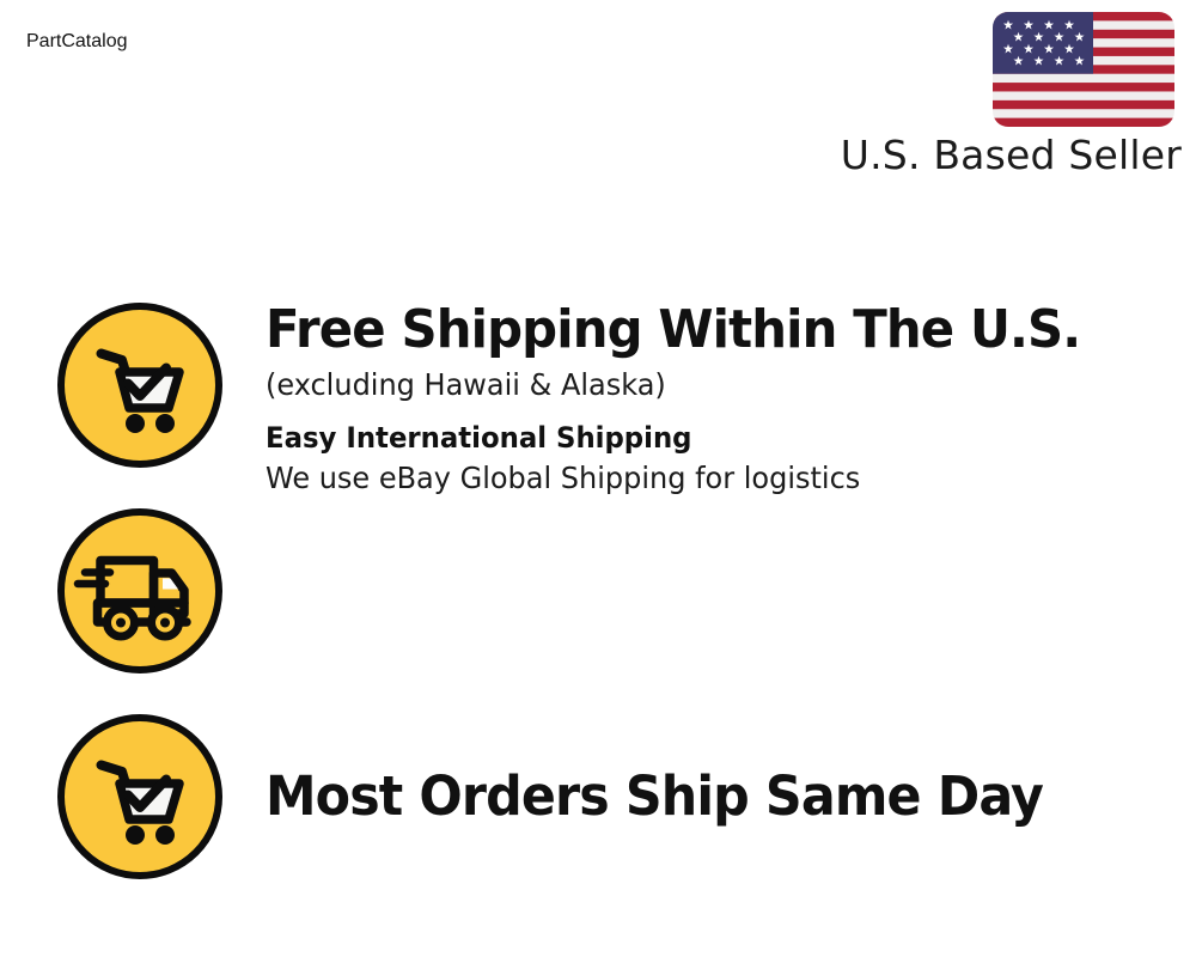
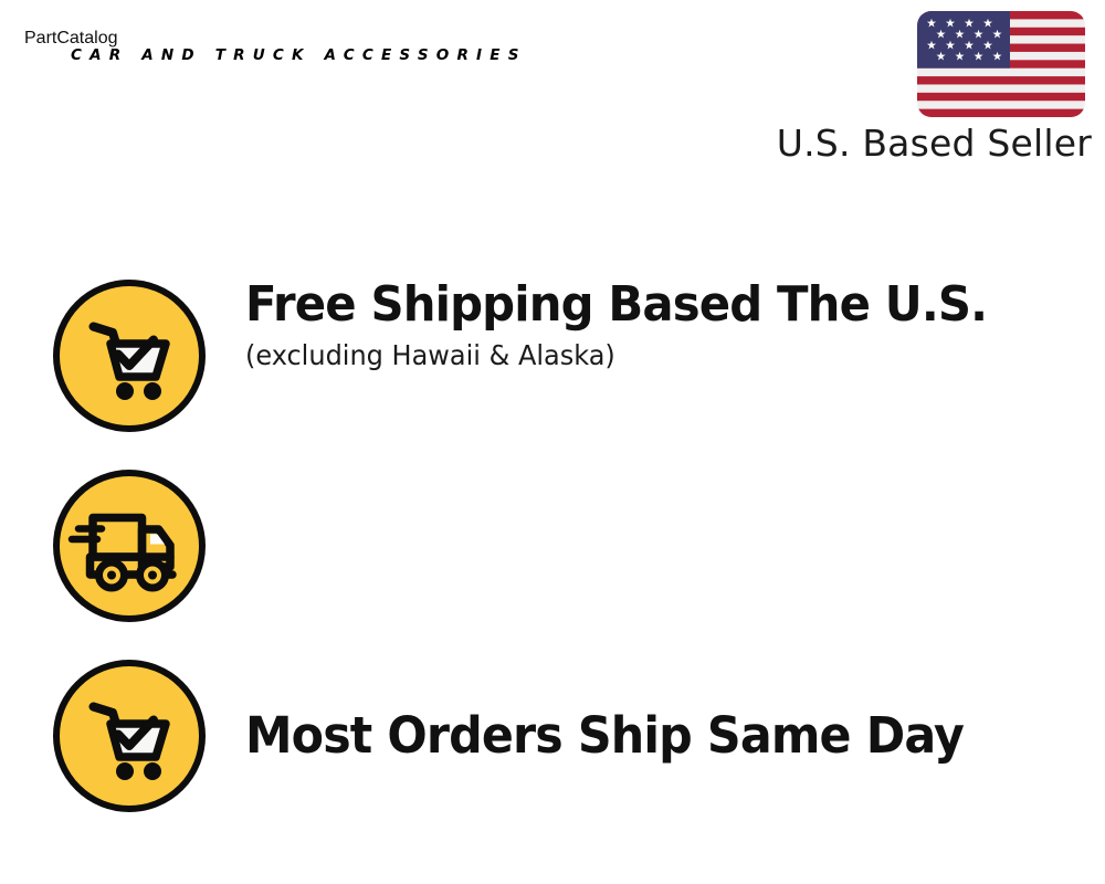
  PartCatalog
+ CAR AND TRUCK ACCESSORIES
  U.S. Based Seller
- Free Shipping Within The U.S.
+ Free Shipping Based The U.S.
  (excluding Hawaii & Alaska)
- Easy International Shipping
- We use eBay Global Shipping for logistics
  Most Orders Ship Same Day
